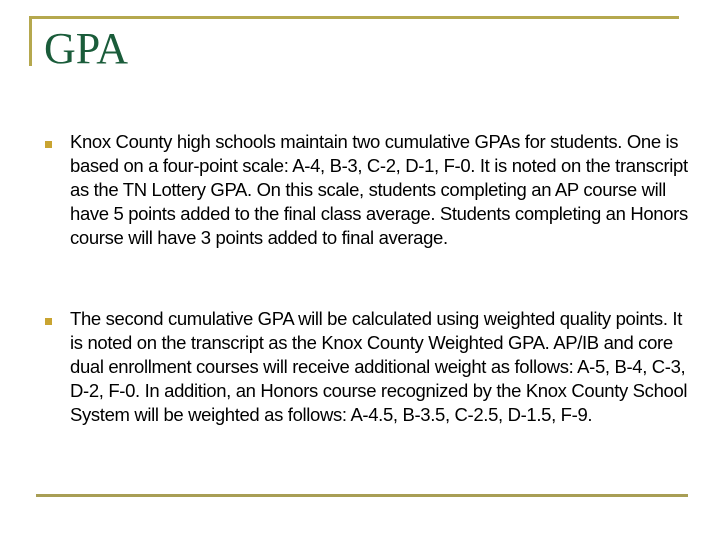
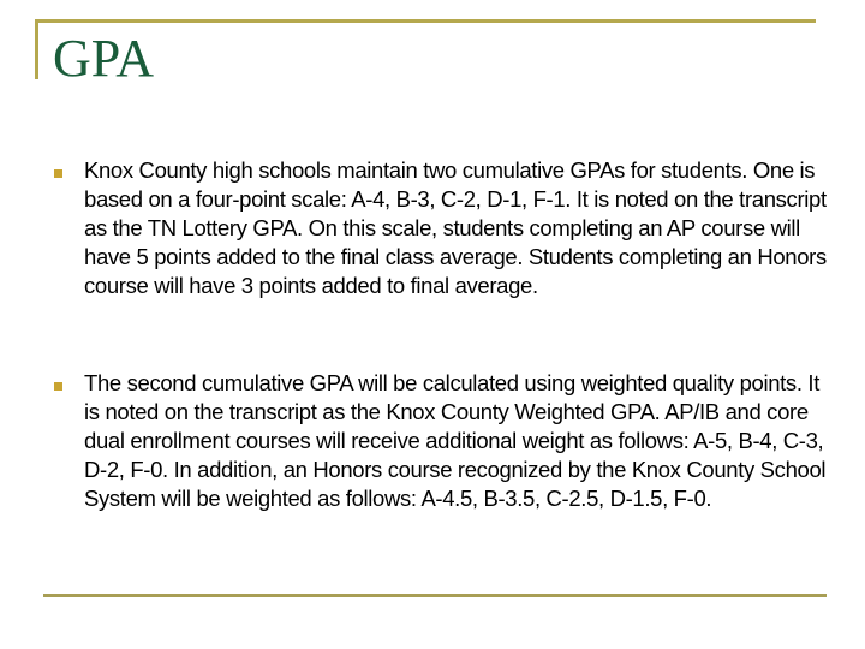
  GPA
- Knox County high schools maintain two cumulative GPAs for students. One is based on a four-point scale: A-4, B-3, C-2, D-1, F-0. It is noted on the transcript as the TN Lottery GPA. On this scale, students completing an AP course will have 5 points added to the final class average. Students completing an Honors course will have 3 points added to final average.
+ Knox County high schools maintain two cumulative GPAs for students. One is based on a four-point scale: A-4, B-3, C-2, D-1, F-1. It is noted on the transcript as the TN Lottery GPA. On this scale, students completing an AP course will have 5 points added to the final class average. Students completing an Honors course will have 3 points added to final average.
- The second cumulative GPA will be calculated using weighted quality points. It is noted on the transcript as the Knox County Weighted GPA. AP/IB and core dual enrollment courses will receive additional weight as follows: A-5, B-4, C-3, D-2, F-0. In addition, an Honors course recognized by the Knox County School System will be weighted as follows: A-4.5, B-3.5, C-2.5, D-1.5, F-9.
+ The second cumulative GPA will be calculated using weighted quality points. It is noted on the transcript as the Knox County Weighted GPA. AP/IB and core dual enrollment courses will receive additional weight as follows: A-5, B-4, C-3, D-2, F-0. In addition, an Honors course recognized by the Knox County School System will be weighted as follows: A-4.5, B-3.5, C-2.5, D-1.5, F-0.
